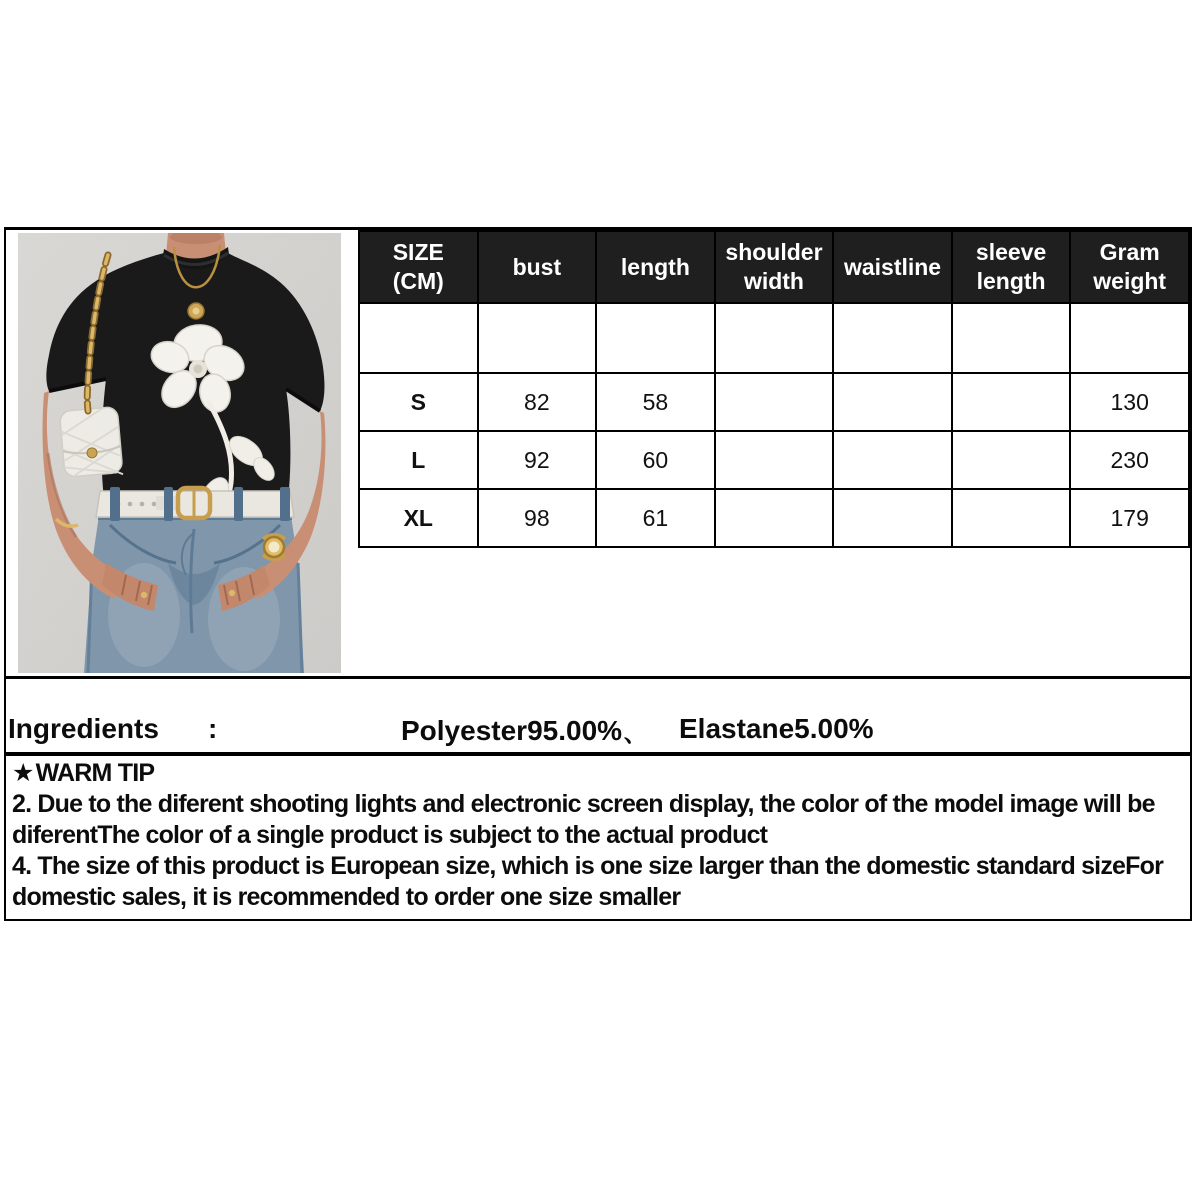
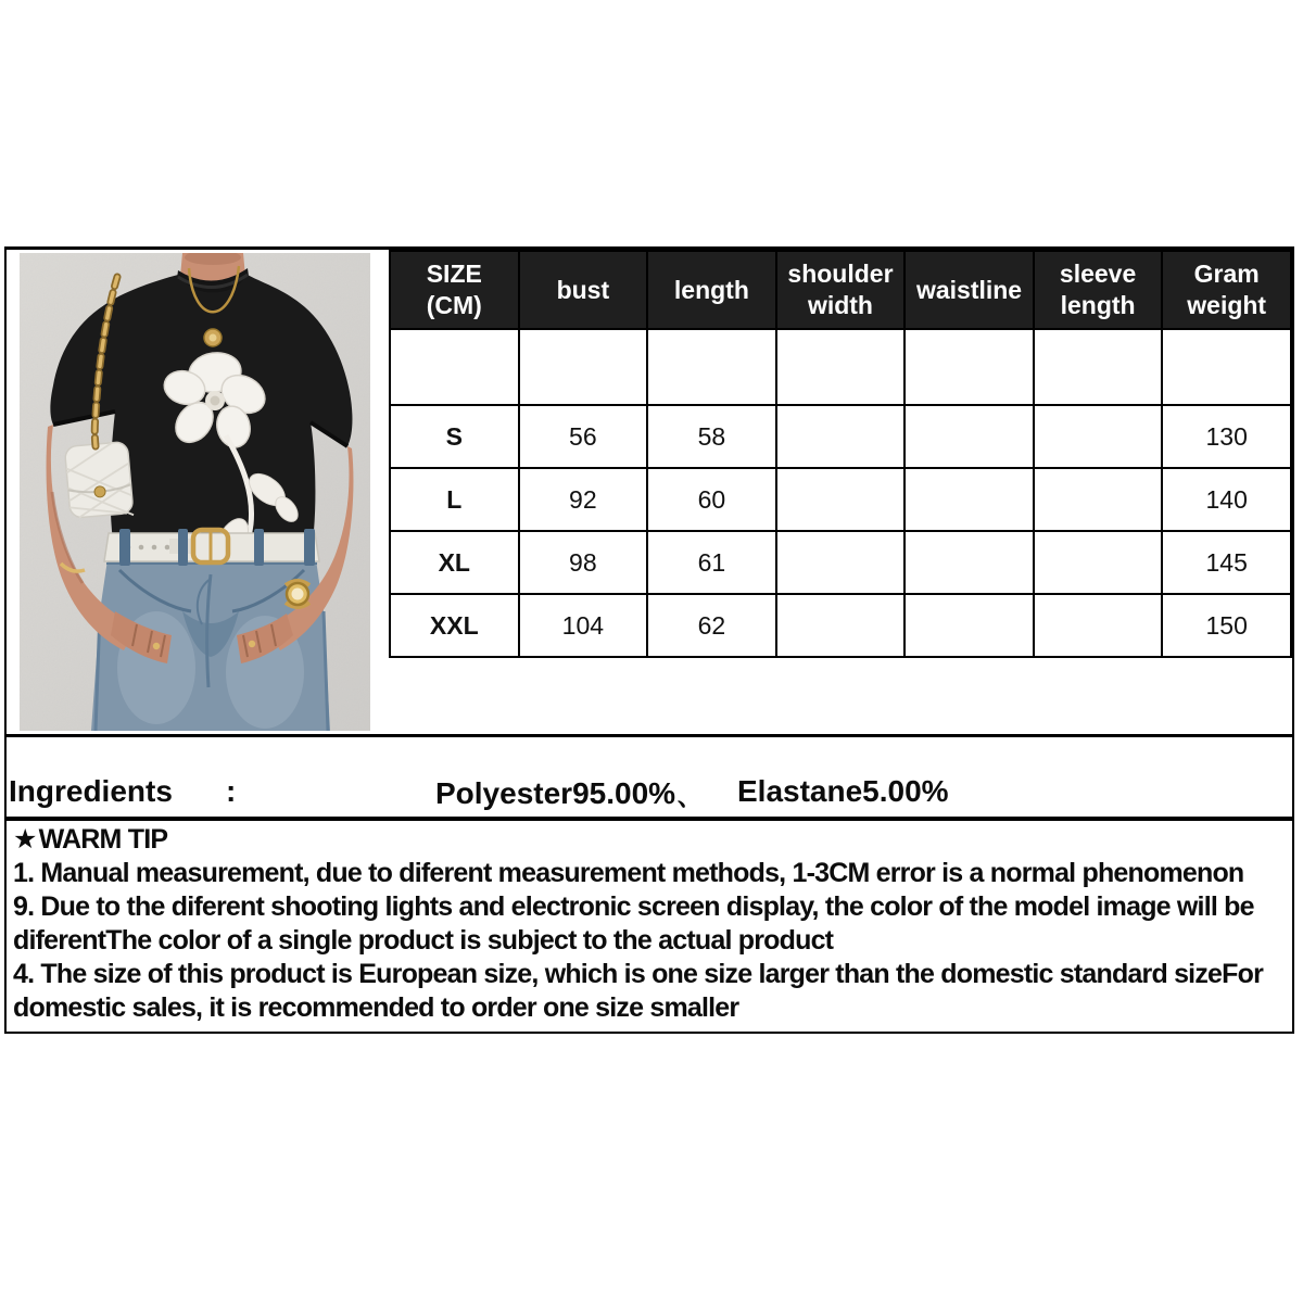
  SIZE(CM)	bust	length	shoulderwidth	waistline	sleevelength	Gramweight
- S	82	58				130
+ S	56	58				130
- L	92	60				230
+ L	92	60				140
- XL	98	61				179
+ XL	98	61				145
+ XXL	104	62				150
  Ingredients
  :
  Polyester95.00%、
  Elastane5.00%
  ★
  WARM TIP
+ 1. Manual measurement, due to diferent measurement methods, 1-3CM error is a normal phenomenon
- 2. Due to the diferent shooting lights and electronic screen display, the color of the model image will be diferentThe color of a single product is subject to the actual product
+ 9. Due to the diferent shooting lights and electronic screen display, the color of the model image will be diferentThe color of a single product is subject to the actual product
  4. The size of this product is European size, which is one size larger than the domestic standard sizeFor domestic sales, it is recommended to order one size smaller
